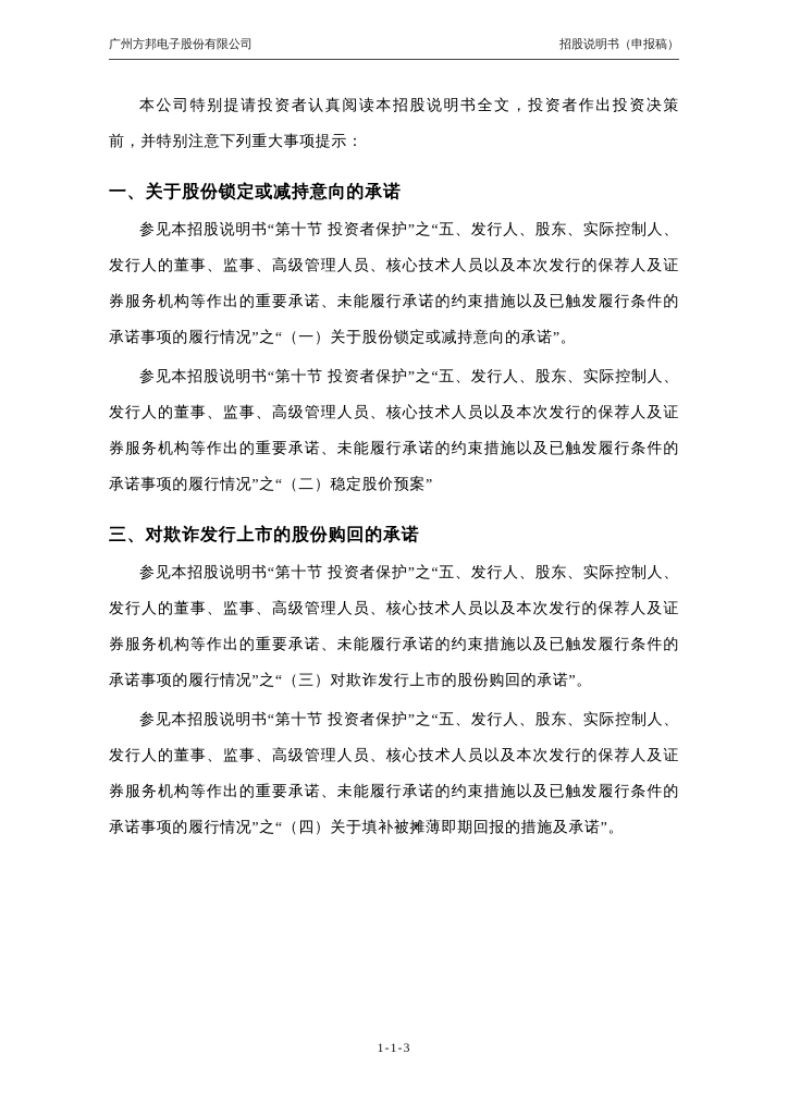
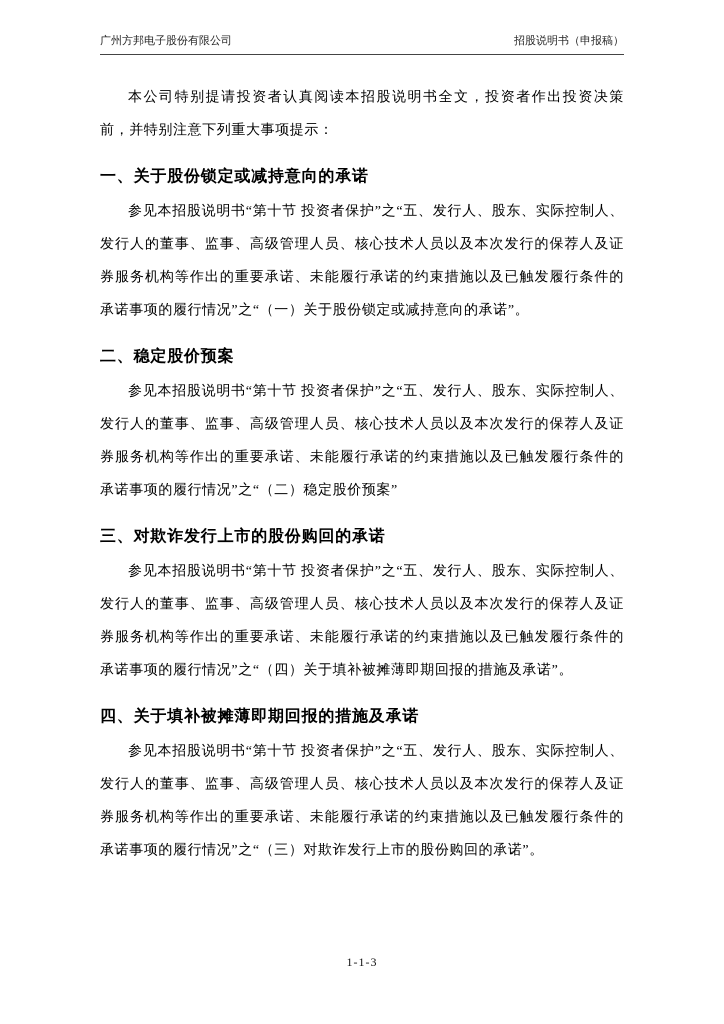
  广州方邦电子股份有限公司
  招股说明书（申报稿）
  本公司特别提请投资者认真阅读本招股说明书全文，投资者作出投资决策前，并特别注意下列重大事项提示：
  一、关于股份锁定或减持意向的承诺
  参见本招股说明书“第十节 投资者保护”之“五、发行人、股东、实际控制人、发行人的董事、监事、高级管理人员、核心技术人员以及本次发行的保荐人及证券服务机构等作出的重要承诺、未能履行承诺的约束措施以及已触发履行条件的承诺事项的履行情况”之“（一）关于股份锁定或减持意向的承诺”。
+ 二、稳定股价预案
  参见本招股说明书“第十节 投资者保护”之“五、发行人、股东、实际控制人、发行人的董事、监事、高级管理人员、核心技术人员以及本次发行的保荐人及证券服务机构等作出的重要承诺、未能履行承诺的约束措施以及已触发履行条件的承诺事项的履行情况”之“（二）稳定股价预案”
  三、对欺诈发行上市的股份购回的承诺
- 参见本招股说明书“第十节 投资者保护”之“五、发行人、股东、实际控制人、发行人的董事、监事、高级管理人员、核心技术人员以及本次发行的保荐人及证券服务机构等作出的重要承诺、未能履行承诺的约束措施以及已触发履行条件的承诺事项的履行情况”之“（三）对欺诈发行上市的股份购回的承诺”。
+ 参见本招股说明书“第十节 投资者保护”之“五、发行人、股东、实际控制人、发行人的董事、监事、高级管理人员、核心技术人员以及本次发行的保荐人及证券服务机构等作出的重要承诺、未能履行承诺的约束措施以及已触发履行条件的承诺事项的履行情况”之“（四）关于填补被摊薄即期回报的措施及承诺”。
+ 四、关于填补被摊薄即期回报的措施及承诺
- 参见本招股说明书“第十节 投资者保护”之“五、发行人、股东、实际控制人、发行人的董事、监事、高级管理人员、核心技术人员以及本次发行的保荐人及证券服务机构等作出的重要承诺、未能履行承诺的约束措施以及已触发履行条件的承诺事项的履行情况”之“（四）关于填补被摊薄即期回报的措施及承诺”。
+ 参见本招股说明书“第十节 投资者保护”之“五、发行人、股东、实际控制人、发行人的董事、监事、高级管理人员、核心技术人员以及本次发行的保荐人及证券服务机构等作出的重要承诺、未能履行承诺的约束措施以及已触发履行条件的承诺事项的履行情况”之“（三）对欺诈发行上市的股份购回的承诺”。
  1-1-3
